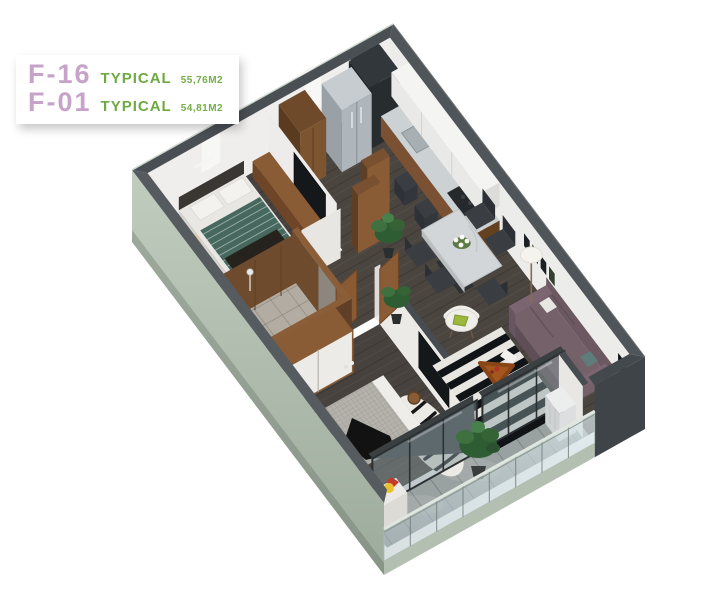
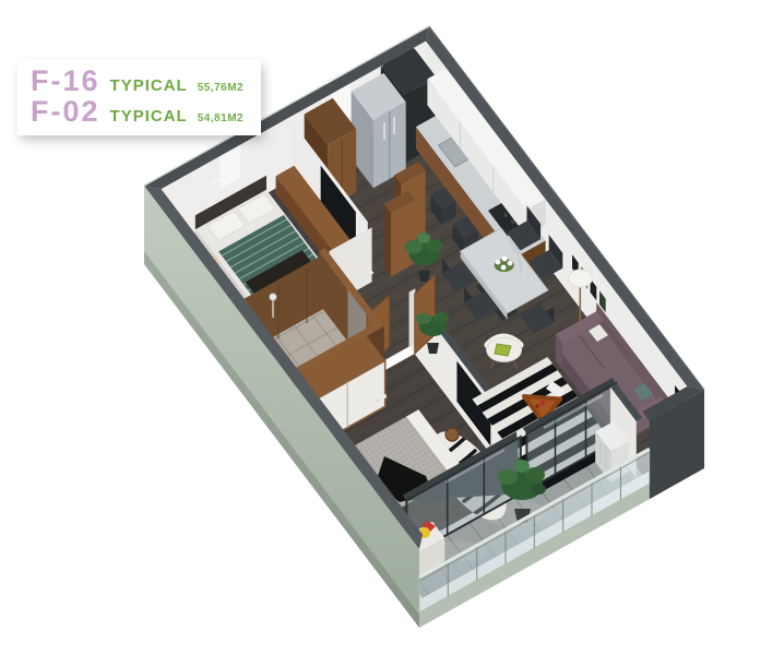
  F-16
  TYPICAL
  55,76M2
- F-01
+ F-02
  TYPICAL
  54,81M2
